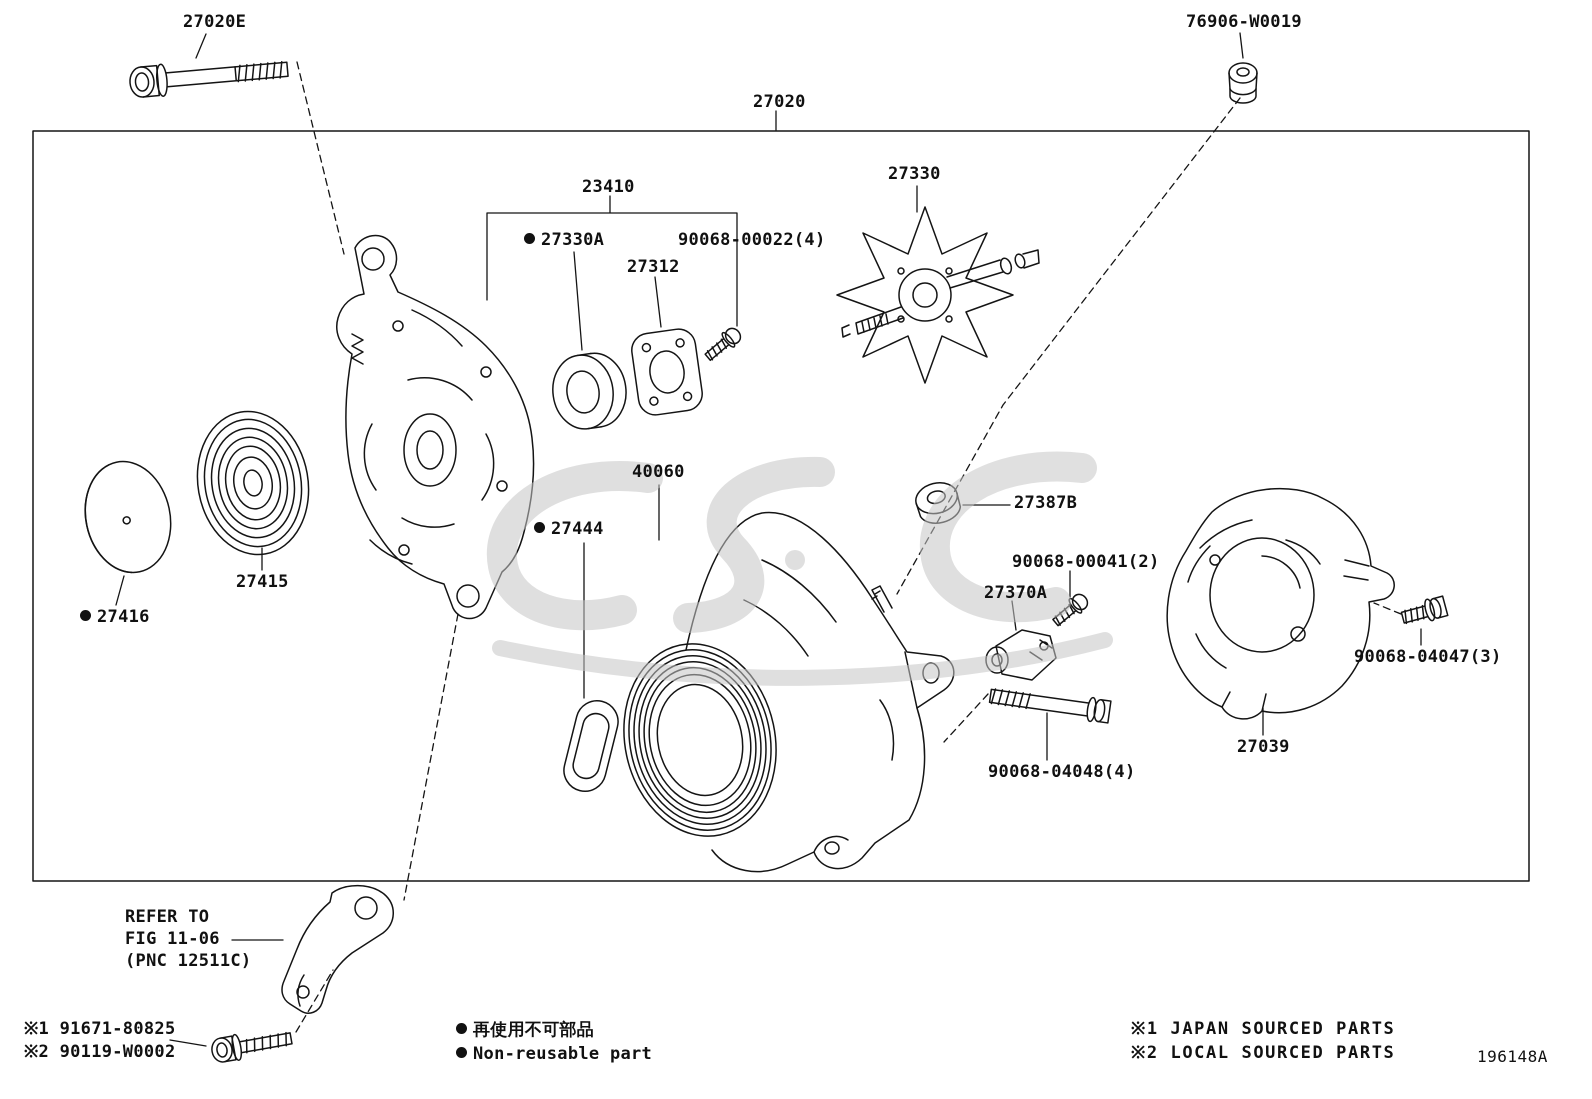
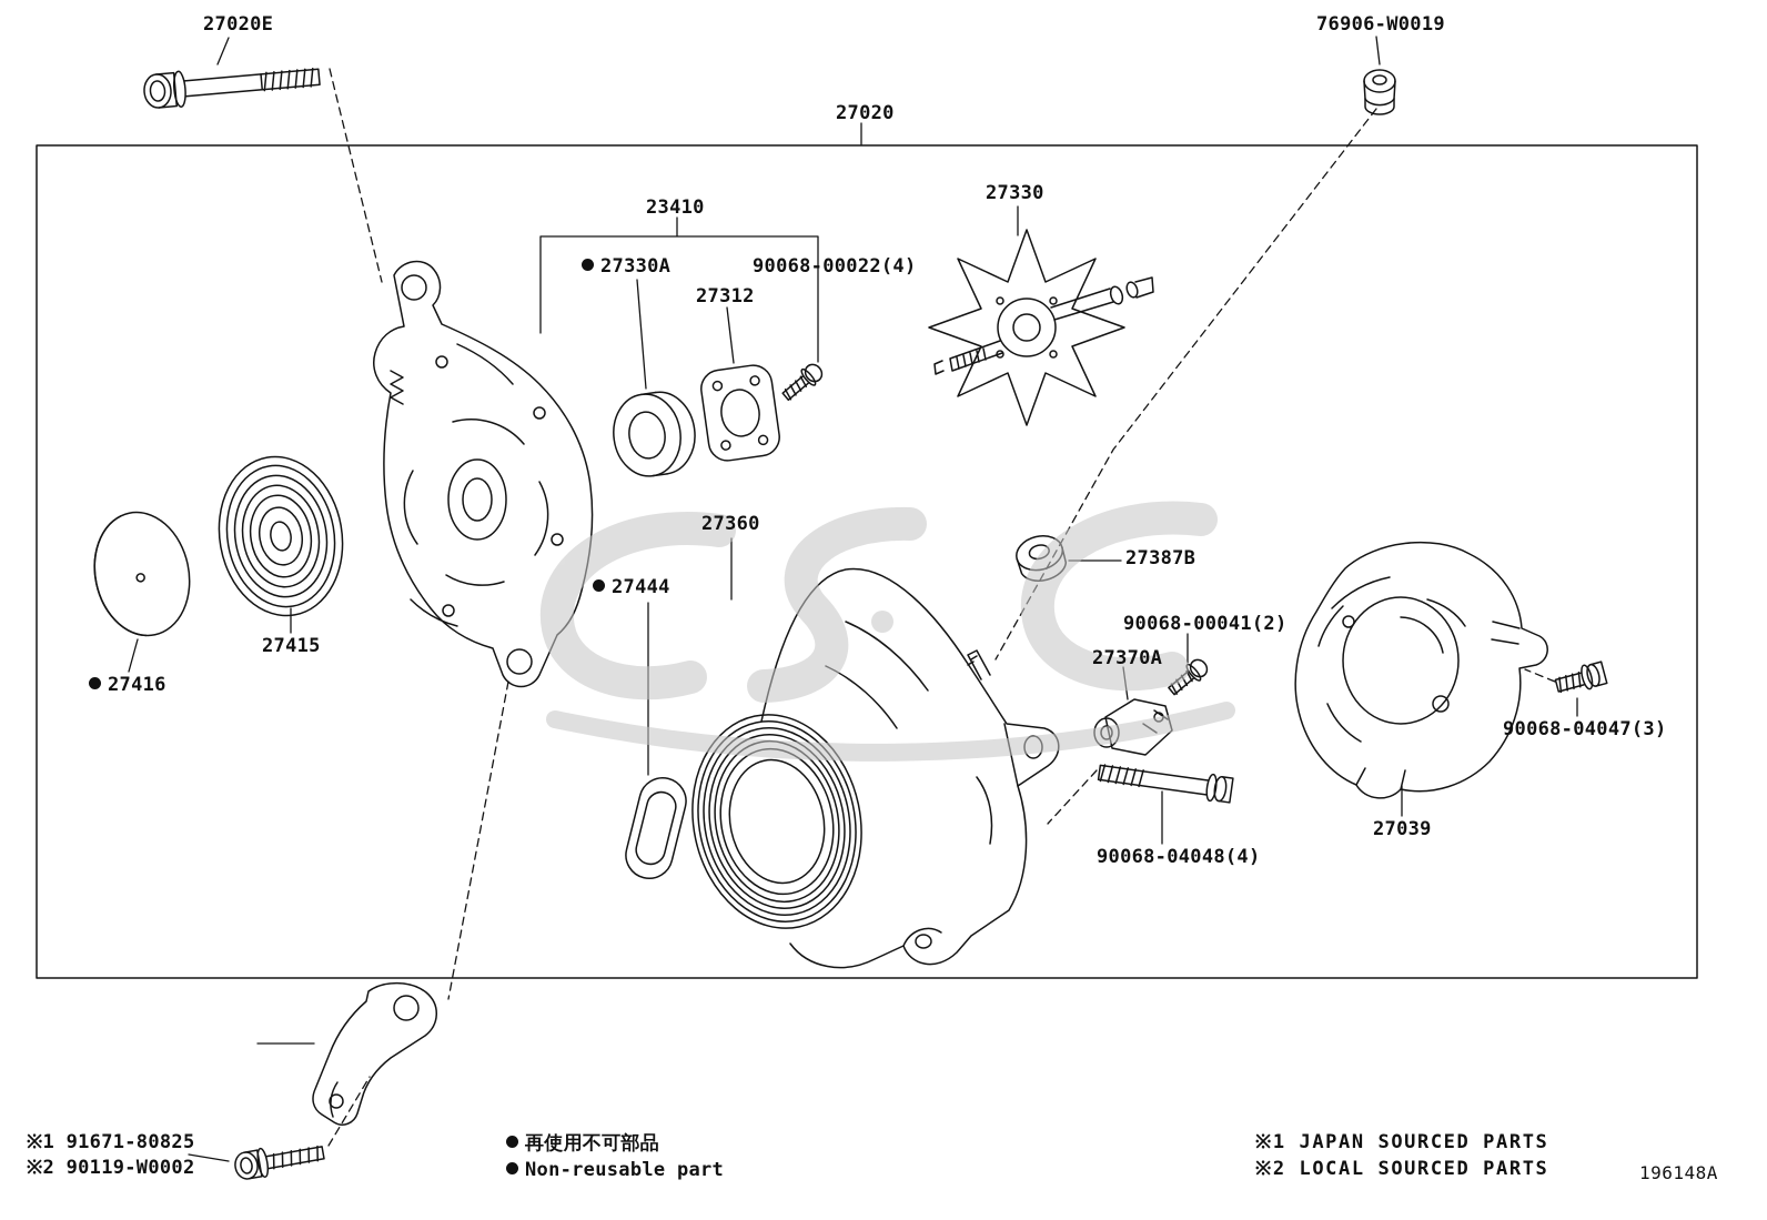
  27020E
  76906-W0019
  27020
  23410
  27330A
  90068-00022(4)
  27312
  27330
- 40060
+ 27360
  27444
  27387B
  90068-00041(2)
  27370A
  27415
  27416
  90068-04047(3)
  27039
  90068-04048(4)
- REFER TO
- FIG 11-06
- (PNC 12511C)
  ※1 91671-80825
  ※2 90119-W0002
  再使用不可部品
  Non-reusable part
  ※1 JAPAN SOURCED PARTS
  ※2 LOCAL SOURCED PARTS
  196148A
